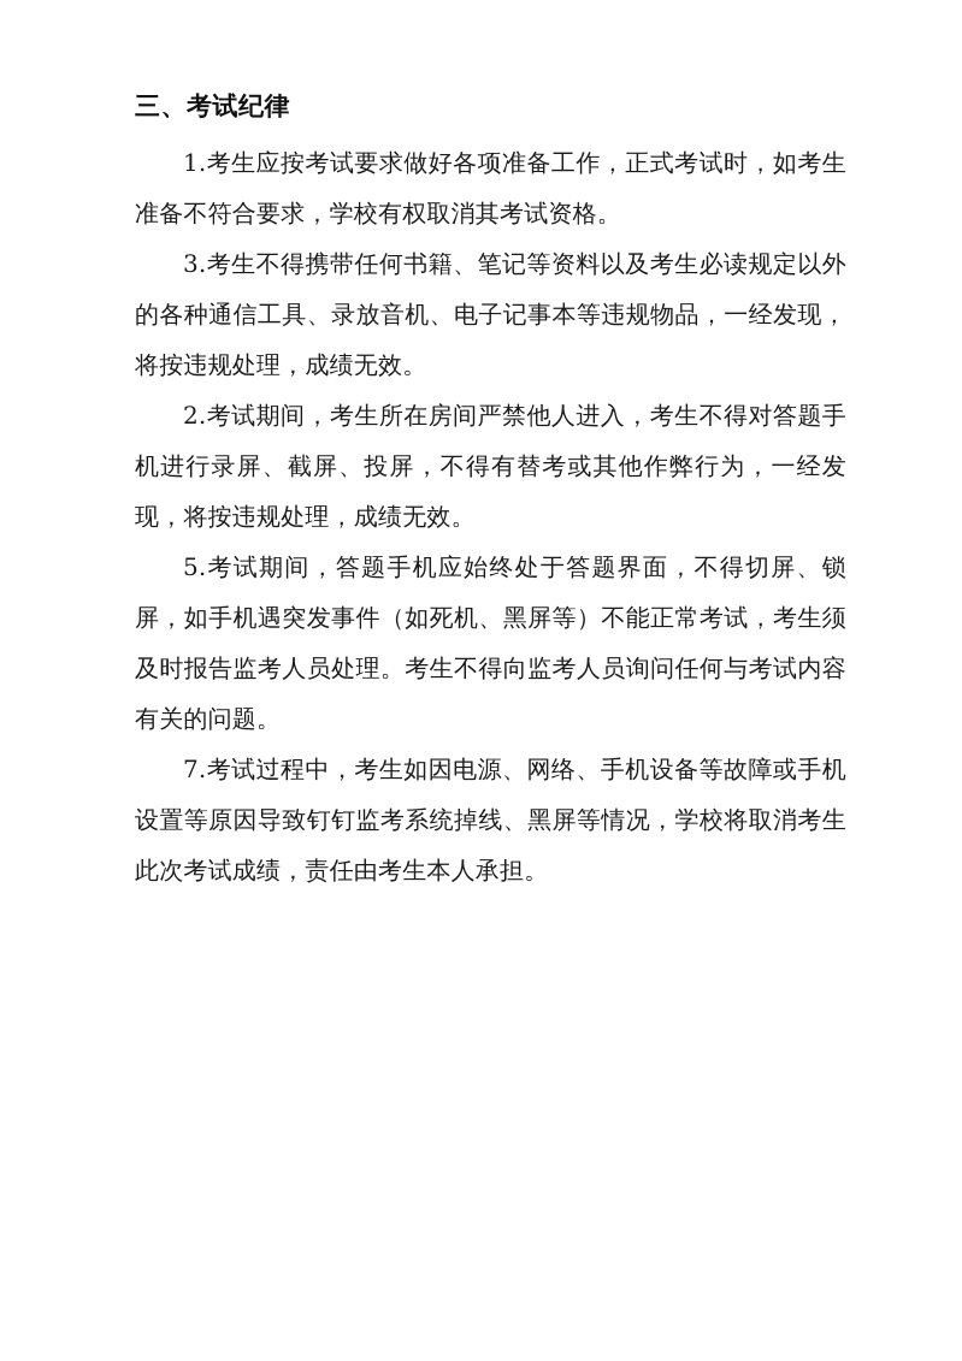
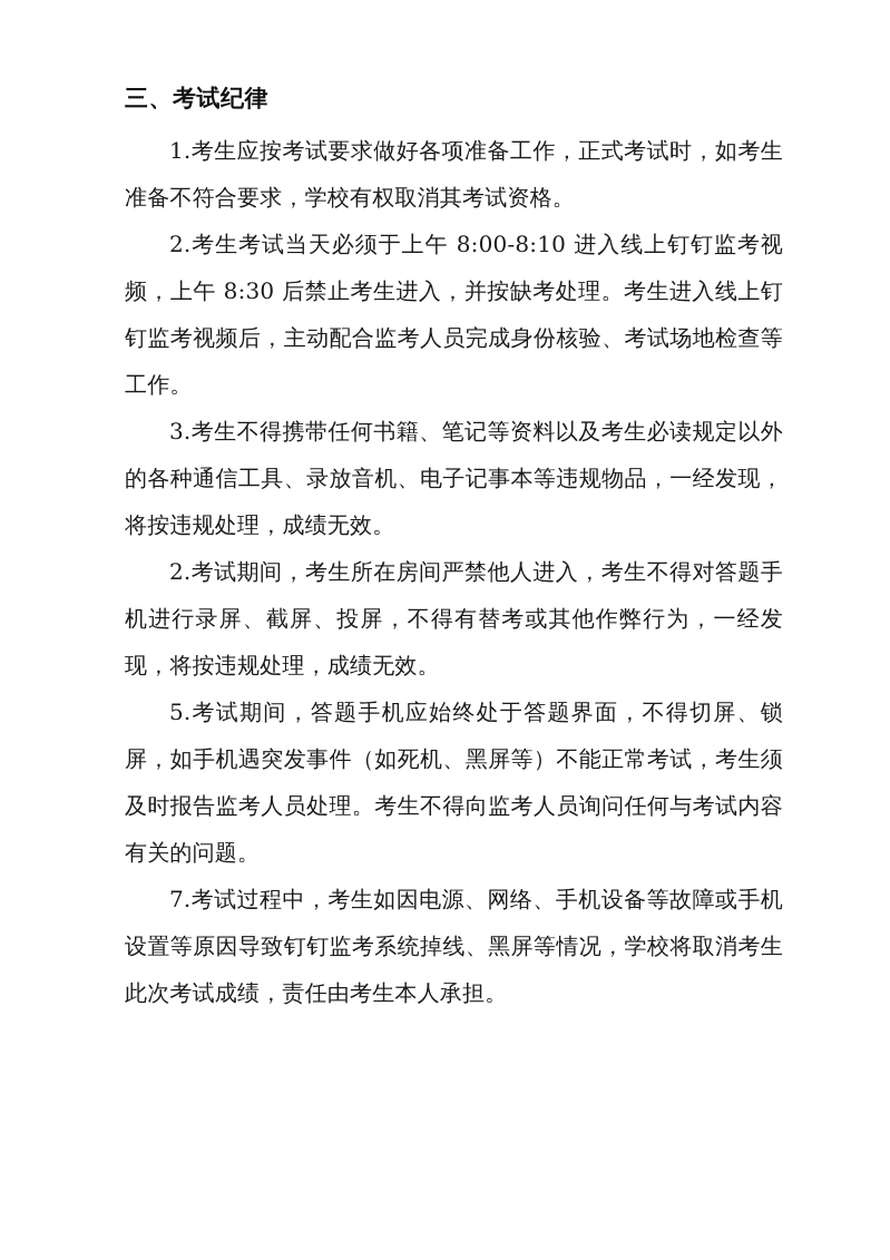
  三、考试纪律
  1.考生应按考试要求做好各项准备工作，正式考试时，如考生准备不符合要求，学校有权取消其考试资格。
+ 2.考生考试当天必须于上午 8:00-8:10 进入线上钉钉监考视频，上午 8:30 后禁止考生进入，并按缺考处理。考生进入线上钉钉监考视频后，主动配合监考人员完成身份核验、考试场地检查等工作。
  3.考生不得携带任何书籍、笔记等资料以及考生必读规定以外的各种通信工具、录放音机、电子记事本等违规物品，一经发现，将按违规处理，成绩无效。
  2.考试期间，考生所在房间严禁他人进入，考生不得对答题手机进行录屏、截屏、投屏，不得有替考或其他作弊行为，一经发现，将按违规处理，成绩无效。
  5.考试期间，答题手机应始终处于答题界面，不得切屏、锁屏，如手机遇突发事件（如死机、黑屏等）不能正常考试，考生须及时报告监考人员处理。考生不得向监考人员询问任何与考试内容有关的问题。
  7.考试过程中，考生如因电源、网络、手机设备等故障或手机设置等原因导致钉钉监考系统掉线、黑屏等情况，学校将取消考生此次考试成绩，责任由考生本人承担。
